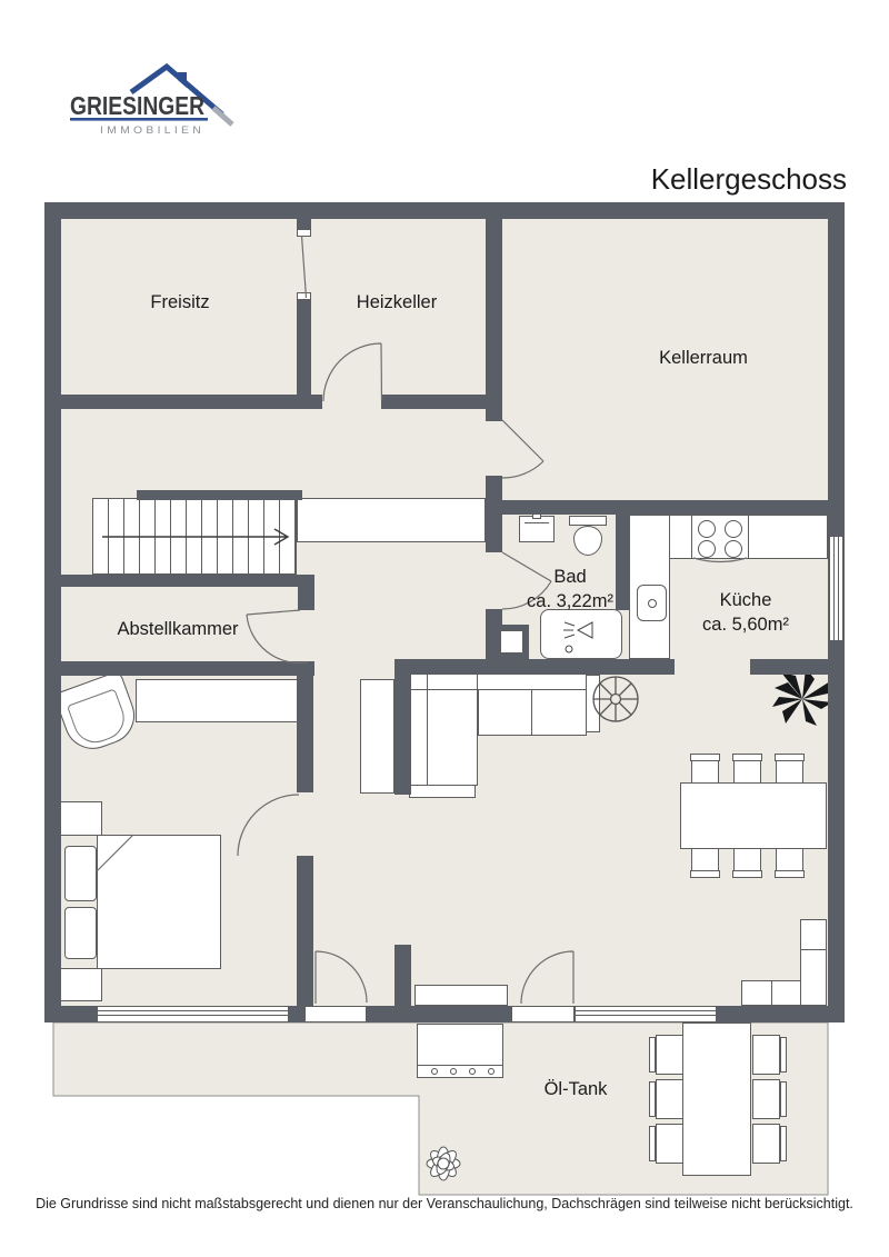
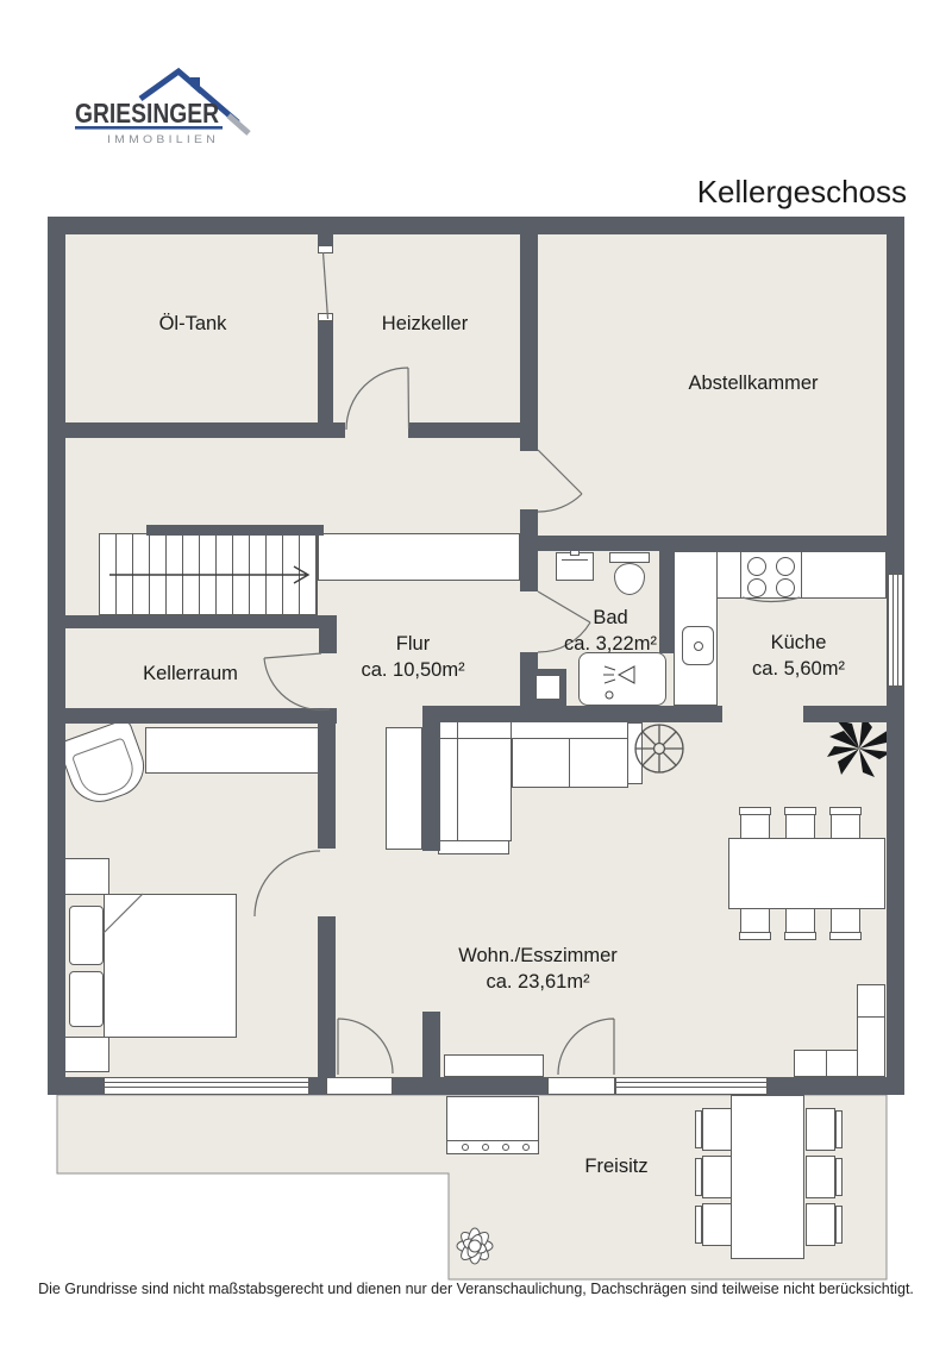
  GRIESINGER
  IMMOBILIEN
  Kellergeschoss
- Freisitz
+ Öl-Tank
  Heizkeller
- Kellerraum
+ Abstellkammer
+ Flur
+ ca. 10,50m²
  Bad
  ca. 3,22m²
  Küche
  ca. 5,60m²
- Abstellkammer
+ Kellerraum
+ Wohn./Esszimmer
+ ca. 23,61m²
- Öl-Tank
+ Freisitz
  Die Grundrisse sind nicht maßstabsgerecht und dienen nur der Veranschaulichung, Dachschrägen sind teilweise nicht berücksichtigt.
